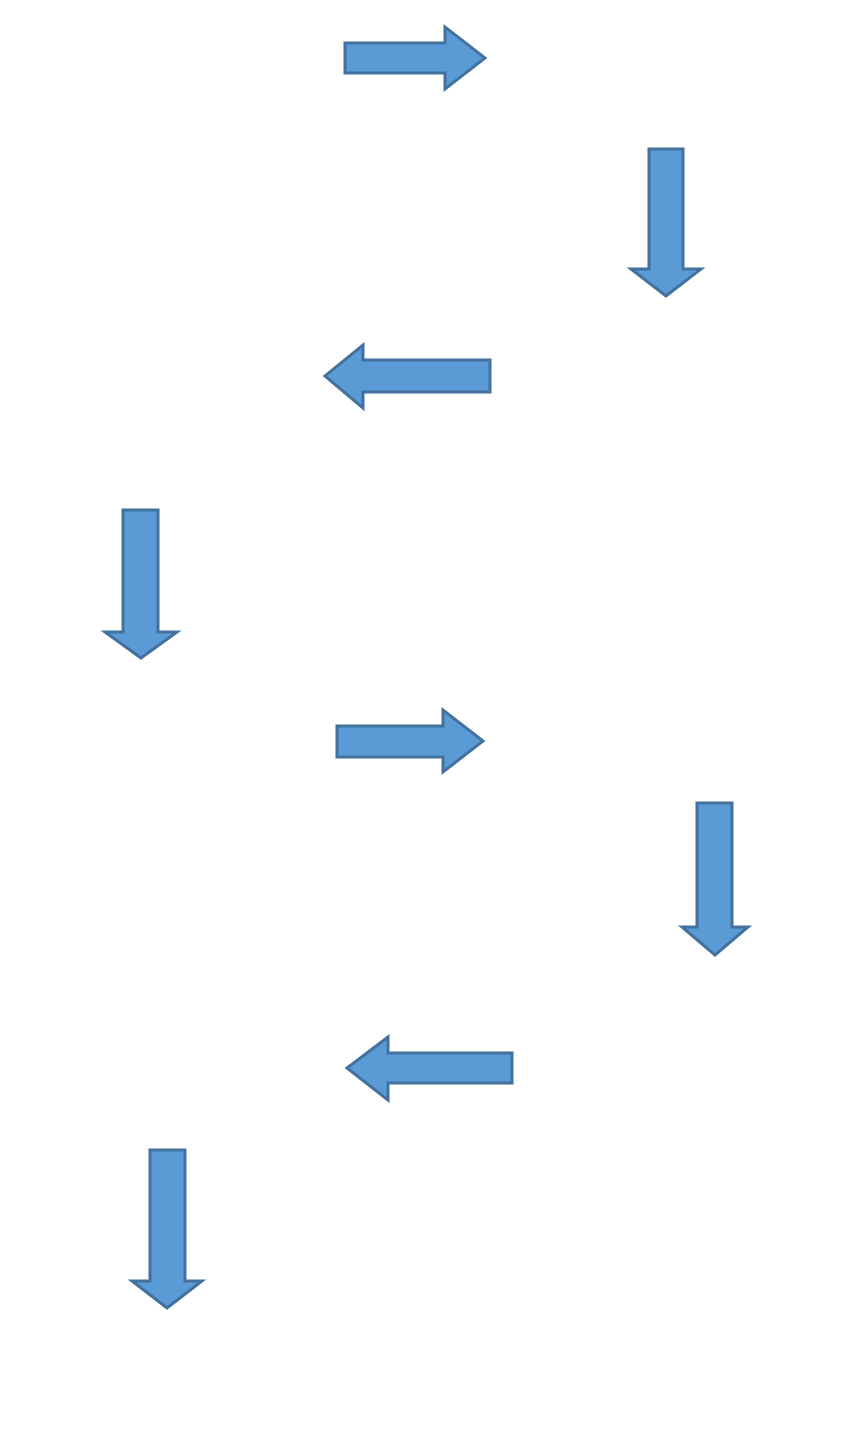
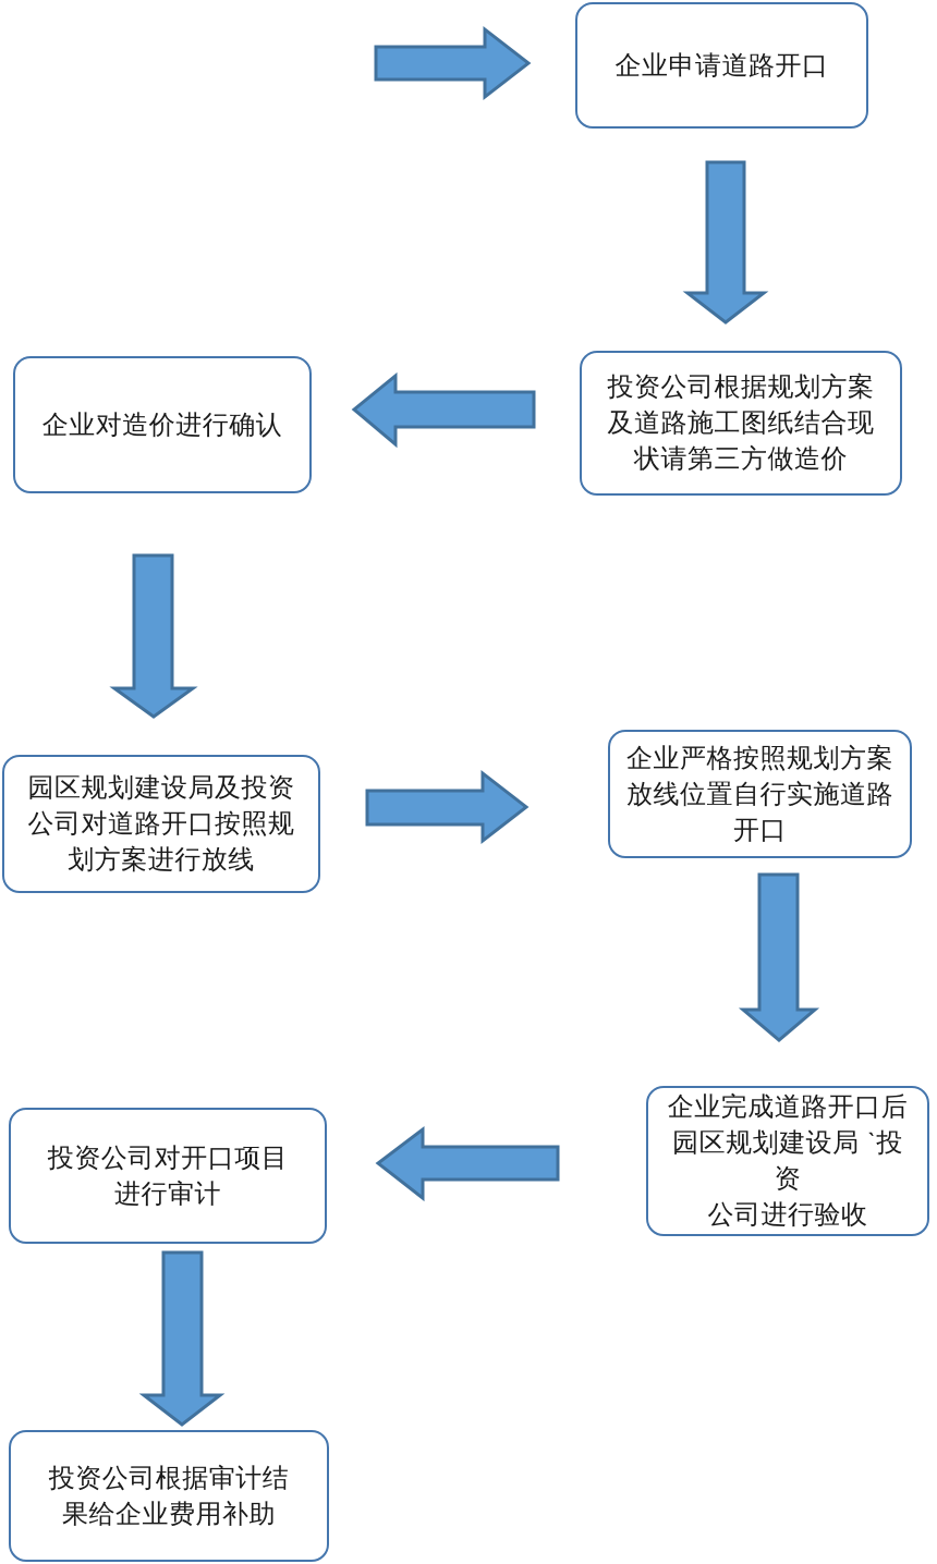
+ 企业申请道路开口
+ 投资公司根据规划方案
+ 及道路施工图纸结合现
+ 状请第三方做造价
+ 企业对造价进行确认
+ 园区规划建设局及投资
+ 公司对道路开口按照规
+ 划方案进行放线
+ 企业严格按照规划方案
+ 放线位置自行实施道路
+ 开口
+ 企业完成道路开口后
+ 园区规划建设局 ˋ投资
+ 公司进行验收
+ 投资公司对开口项目
+ 进行审计
+ 投资公司根据审计结
+ 果给企业费用补助
